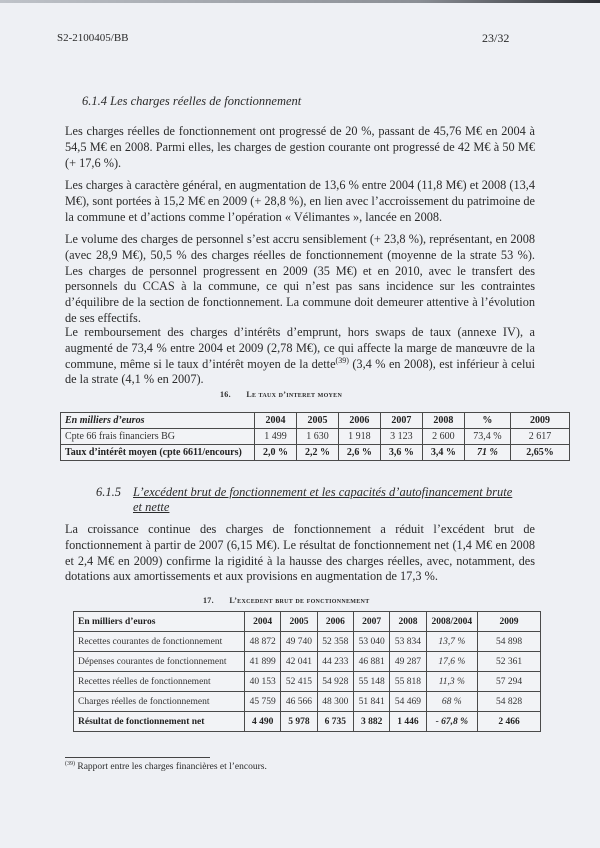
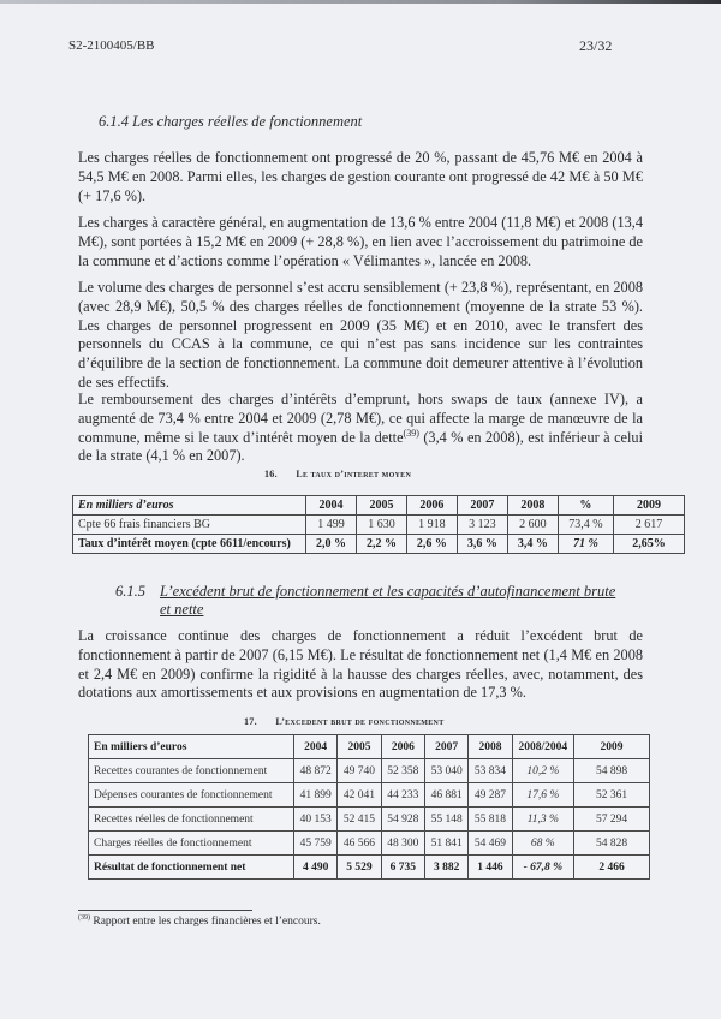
  S2-2100405/BB
  23/32
  6.1.4 Les charges réelles de fonctionnement
  Les charges réelles de fonctionnement ont progressé de 20 %, passant de 45,76 M€ en 2004 à 54,5 M€ en 2008. Parmi elles, les charges de gestion courante ont progressé de 42 M€ à 50 M€ (+ 17,6 %).
  Les charges à caractère général, en augmentation de 13,6 % entre 2004 (11,8 M€) et 2008 (13,4 M€), sont portées à 15,2 M€ en 2009 (+ 28,8 %), en lien avec l’accroissement du patrimoine de la commune et d’actions comme l’opération « Vélimantes », lancée en 2008.
  Le volume des charges de personnel s’est accru sensiblement (+ 23,8 %), représentant, en 2008 (avec 28,9 M€), 50,5 % des charges réelles de fonctionnement (moyenne de la strate 53 %). Les charges de personnel progressent en 2009 (35 M€) et en 2010, avec le transfert des personnels du CCAS à la commune, ce qui n’est pas sans incidence sur les contraintes d’équilibre de la section de fonctionnement. La commune doit demeurer attentive à l’évolution de ses effectifs.
  Le remboursement des charges d’intérêts d’emprunt, hors swaps de taux (annexe IV), a augmenté de 73,4 % entre 2004 et 2009 (2,78 M€), ce qui affecte la marge de manœuvre de la commune, même si le taux d’intérêt moyen de la dette(39) (3,4 % en 2008), est inférieur à celui de la strate (4,1 % en 2007).
  16. Le taux d’interet moyen
  En milliers d’euros	2004	2005	2006	2007	2008	%	2009
  Cpte 66 frais financiers BG	1 499	1 630	1 918	3 123	2 600	73,4 %	2 617
  Taux d’intérêt moyen (cpte 6611/encours)	2,0 %	2,2 %	2,6 %	3,6 %	3,4 %	71 %	2,65%
  6.1.5 L’excédent brut de fonctionnement et les capacités d’autofinancement brute
  et nette
  La croissance continue des charges de fonctionnement a réduit l’excédent brut de fonctionnement à partir de 2007 (6,15 M€). Le résultat de fonctionnement net (1,4 M€ en 2008 et 2,4 M€ en 2009) confirme la rigidité à la hausse des charges réelles, avec, notamment, des dotations aux amortissements et aux provisions en augmentation de 17,3 %.
  17. L’excedent brut de fonctionnement
  En milliers d’euros	2004	2005	2006	2007	2008	2008/2004	2009
- Recettes courantes de fonctionnement	48 872	49 740	52 358	53 040	53 834	13,7 %	54 898
+ Recettes courantes de fonctionnement	48 872	49 740	52 358	53 040	53 834	10,2 %	54 898
  Dépenses courantes de fonctionnement	41 899	42 041	44 233	46 881	49 287	17,6 %	52 361
  Recettes réelles de fonctionnement	40 153	52 415	54 928	55 148	55 818	11,3 %	57 294
  Charges réelles de fonctionnement	45 759	46 566	48 300	51 841	54 469	68 %	54 828
- Résultat de fonctionnement net	4 490	5 978	6 735	3 882	1 446	- 67,8 %	2 466
+ Résultat de fonctionnement net	4 490	5 529	6 735	3 882	1 446	- 67,8 %	2 466
  Rapport entre les charges financières et l’encours.
